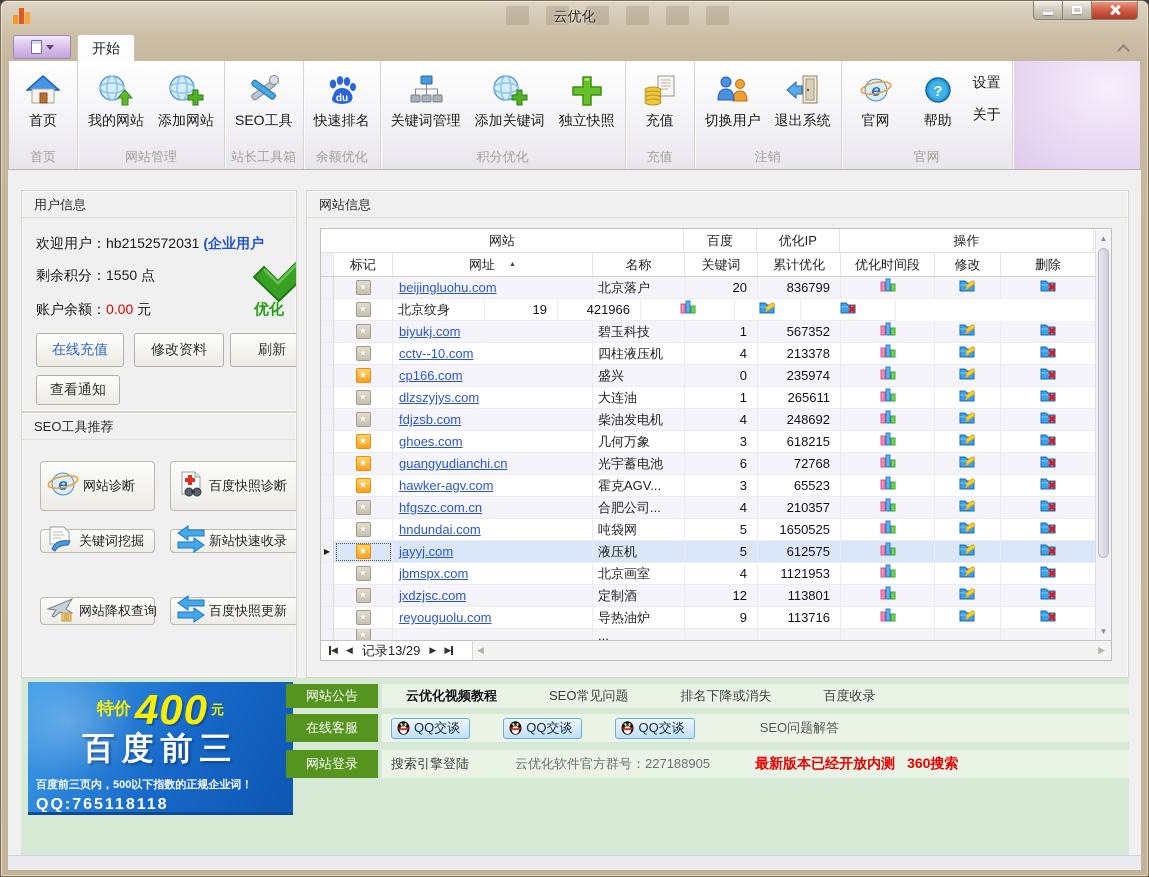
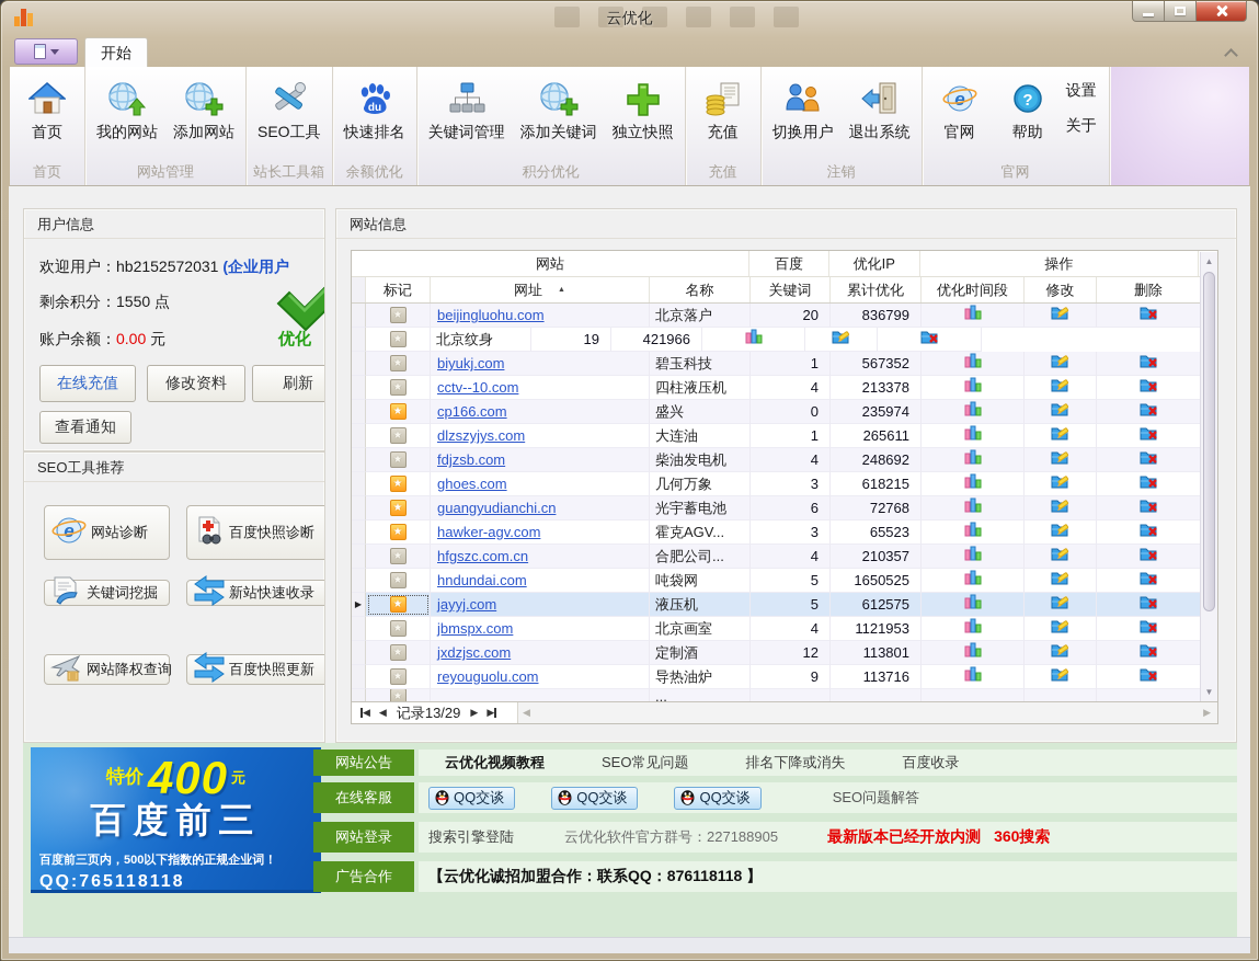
  云优化
  开始
  首页
  首页
  我的网站
  添加网站
  网站管理
  SEO工具
  站长工具箱
  du
  快速排名
  余额优化
  关键词管理
  添加关键词
  独立快照
  积分优化
  充值
  充值
  切换用户
  退出系统
  注销
  e
  官网
  ?
  帮助
  设置
  关于
  官网
  用户信息
  欢迎用户：hb2152572031 (企业用户
  剩余积分：1550 点
  账户余额：0.00 元
  优化
  在线充值
  修改资料
  刷新
  查看通知
  SEO工具推荐
  e
  网站诊断
  百度快照诊断
  关键词挖掘
  新站快速收录
  网站降权查询
  百度快照更新
  网站信息
  网站
  百度
  优化IP
  操作
  标记
  网址
  名称
  关键词
  累计优化
  优化时间段
  修改
  删除
  ★
  beijingluohu.com
  北京落户
  20
  836799
  ★
  北京纹身
  19
  421966
  ★
  biyukj.com
  碧玉科技
  1
  567352
  ★
  cctv--10.com
  四柱液压机
  4
  213378
  ★
  cp166.com
  盛兴
  0
  235974
  ★
  dlzszyjys.com
  大连油
  1
  265611
  ★
  fdjzsb.com
  柴油发电机
  4
  248692
  ★
  ghoes.com
  几何万象
  3
  618215
  ★
  guangyudianchi.cn
  光宇蓄电池
  6
  72768
  ★
  hawker-agv.com
  霍克AGV...
  3
  65523
  ★
  hfgszc.com.cn
  合肥公司...
  4
  210357
  ★
  hndundai.com
  吨袋网
  5
  1650525
  ▶
  ★
  jayyj.com
  液压机
  5
  612575
  ★
  jbmspx.com
  北京画室
  4
  1121953
  ★
  jxdzjsc.com
  定制酒
  12
  113801
  ★
  reyouguolu.com
  导热油炉
  9
  113716
  ★
  ...
  ▲
  ▼
  ◀
  ◀
  记录13/29
  ▶
  ▶
  ◀
  ▶
  特价 400 元
  百度前三
  百度前三页内，500以下指数的正规企业词！
  QQ:765118118
  网站公告
  云优化视频教程
  SEO常见问题
  排名下降或消失
  百度收录
  在线客服
  QQ交谈
  QQ交谈
  QQ交谈
  SEO问题解答
  网站登录
  搜索引擎登陆
  云优化软件官方群号：227188905
  最新版本已经开放内测
  360搜索
+ 广告合作
+ 【云优化诚招加盟合作：联系QQ：876118118 】
